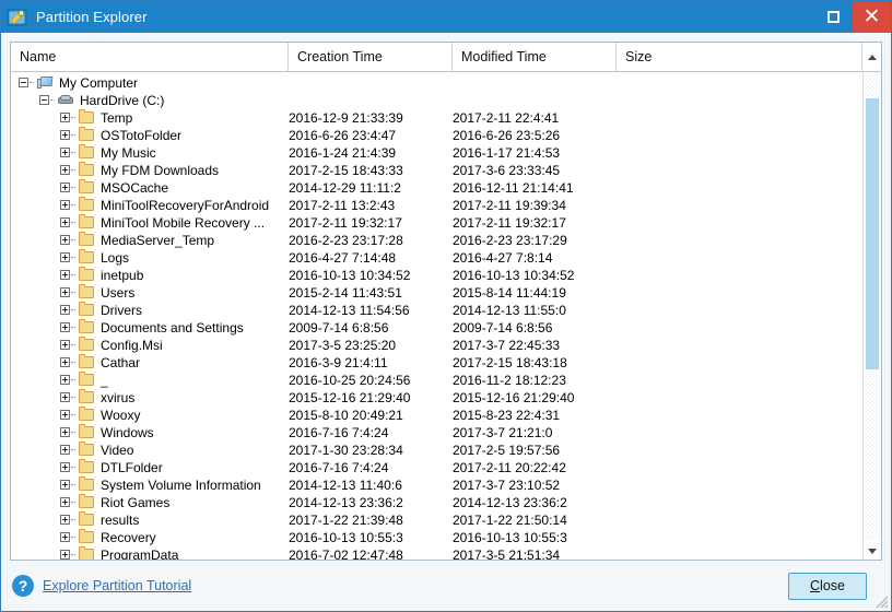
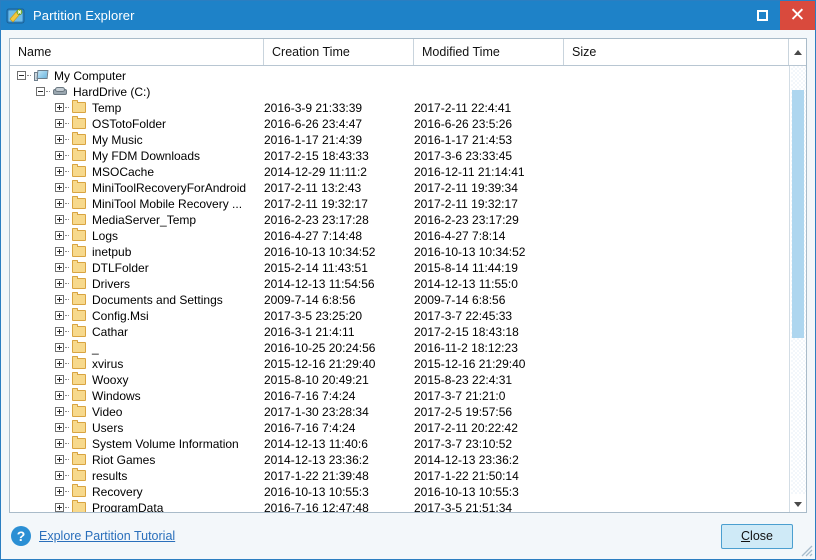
  Partition Explorer
  ✕
  Name
  Creation Time
  Modified Time
  Size
  My Computer
  HardDrive (C:)
  Temp
- 2016-12-9 21:33:39
+ 2016-3-9 21:33:39
  2017-2-11 22:4:41
  OSTotoFolder
  2016-6-26 23:4:47
  2016-6-26 23:5:26
  My Music
- 2016-1-24 21:4:39
+ 2016-1-17 21:4:39
  2016-1-17 21:4:53
  My FDM Downloads
  2017-2-15 18:43:33
  2017-3-6 23:33:45
  MSOCache
  2014-12-29 11:11:2
  2016-12-11 21:14:41
  MiniToolRecoveryForAndroid
  2017-2-11 13:2:43
  2017-2-11 19:39:34
  MiniTool Mobile Recovery ...
  2017-2-11 19:32:17
  2017-2-11 19:32:17
  MediaServer_Temp
  2016-2-23 23:17:28
  2016-2-23 23:17:29
  Logs
  2016-4-27 7:14:48
  2016-4-27 7:8:14
  inetpub
  2016-10-13 10:34:52
  2016-10-13 10:34:52
- Users
+ DTLFolder
  2015-2-14 11:43:51
  2015-8-14 11:44:19
  Drivers
  2014-12-13 11:54:56
  2014-12-13 11:55:0
  Documents and Settings
  2009-7-14 6:8:56
  2009-7-14 6:8:56
  Config.Msi
  2017-3-5 23:25:20
  2017-3-7 22:45:33
  Cathar
- 2016-3-9 21:4:11
+ 2016-3-1 21:4:11
  2017-2-15 18:43:18
  _
  2016-10-25 20:24:56
  2016-11-2 18:12:23
  xvirus
  2015-12-16 21:29:40
  2015-12-16 21:29:40
  Wooxy
  2015-8-10 20:49:21
  2015-8-23 22:4:31
  Windows
  2016-7-16 7:4:24
  2017-3-7 21:21:0
  Video
  2017-1-30 23:28:34
  2017-2-5 19:57:56
- DTLFolder
+ Users
  2016-7-16 7:4:24
  2017-2-11 20:22:42
  System Volume Information
  2014-12-13 11:40:6
  2017-3-7 23:10:52
  Riot Games
  2014-12-13 23:36:2
  2014-12-13 23:36:2
  results
  2017-1-22 21:39:48
  2017-1-22 21:50:14
  Recovery
  2016-10-13 10:55:3
  2016-10-13 10:55:3
  ProgramData
- 2016-7-02 12:47:48
+ 2016-7-16 12:47:48
  2017-3-5 21:51:34
  ?
  Explore Partition Tutorial
  Close
